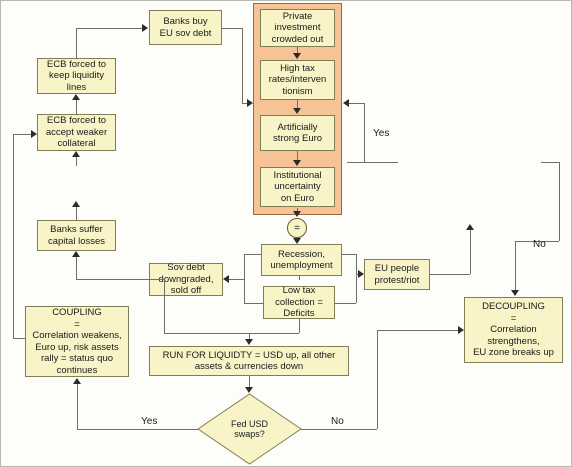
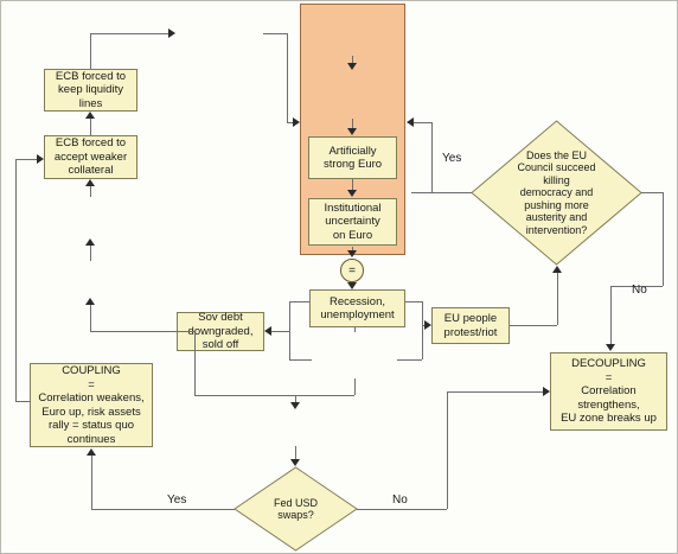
- Private
- investment
- crowded out
- High tax
- rates/interven
- tionism
  Artificially
  strong Euro
  Institutional
  uncertainty
  on Euro
- Banks buy
- EU sov debt
  ECB forced to
  keep liquidity
  lines
  ECB forced to
  accept weaker
  collateral
- Banks suffer
- capital losses
  Recession,
  unemployment
- Low tax
- collection =
- Deficits
  Sov debt
  owngraded,
  sold off
  EU people
  protest/riot
- RUN FOR LIQUIDTY = USD up, all other
- assets & currencies down
  COUPLING
  =
  Correlation weakens,
  Euro up, risk assets
  rally = status quo
  continues
  DECOUPLING
  =
  Correlation
  strengthens,
  EU zone breaks up
+ Does the EU
+ Council succeed
+ killing
+ democracy and
+ pushing more
+ austerity and
+ intervention?
  Fed USD
  swaps?
  =
  Yes
  No
  Yes
  No
